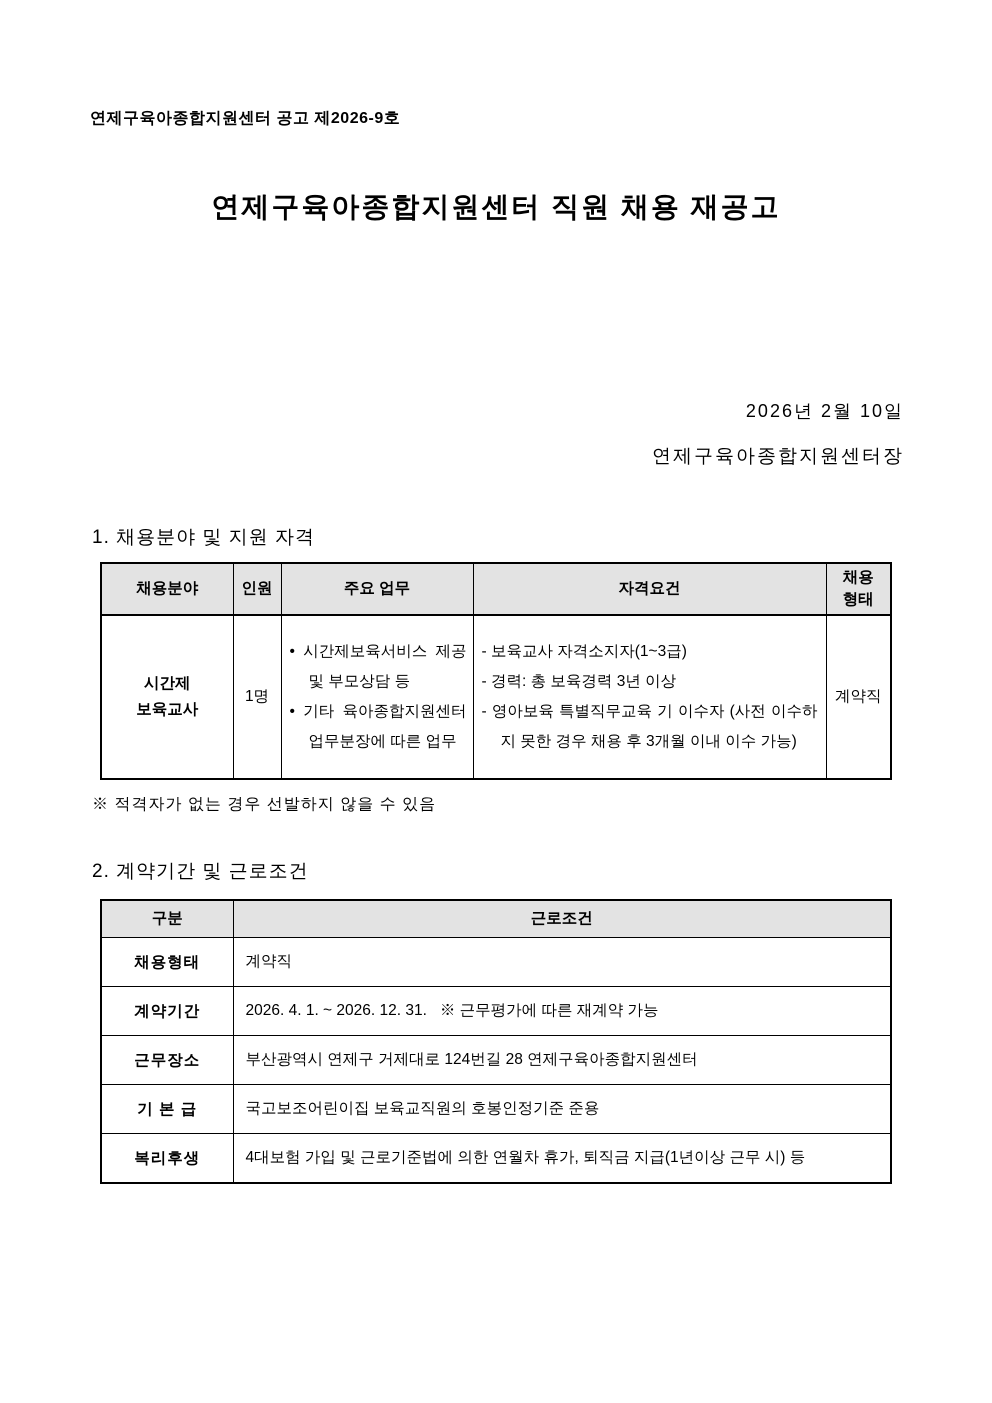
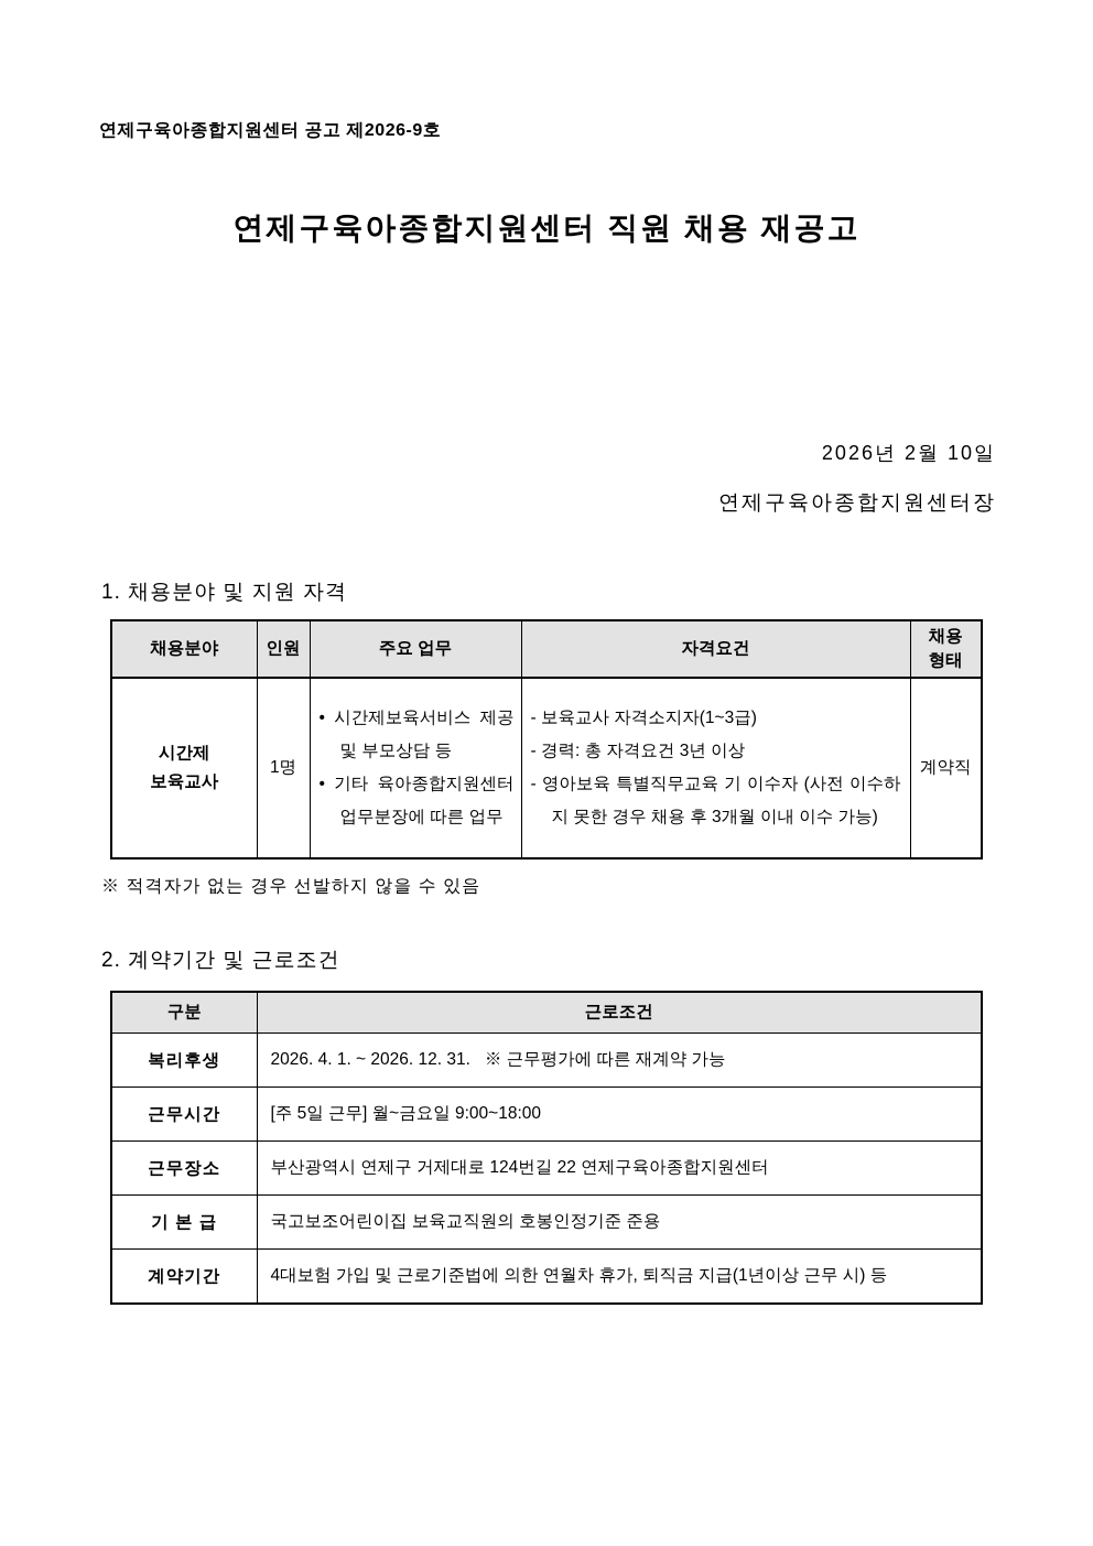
  연제구육아종합지원센터 공고 제2026-9호
  연제구육아종합지원센터 직원 채용 재공고
  2026년 2월 10일
  연제구육아종합지원센터장
  1. 채용분야 및 지원 자격
  채용분야	인원	주요 업무	자격요건	채용 형태
- 시간제 보육교사	1명	• 시간제보육서비스 제공 및 부모상담 등 • 기타 육아종합지원센터 업무분장에 따른 업무	- 보육교사 자격소지자(1~3급) - 경력: 총 보육경력 3년 이상 - 영아보육 특별직무교육 기 이수자 (사전 이수하지 못한 경우 채용 후 3개월 이내 이수 가능)	계약직
+ 시간제 보육교사	1명	• 시간제보육서비스 제공 및 부모상담 등 • 기타 육아종합지원센터 업무분장에 따른 업무	- 보육교사 자격소지자(1~3급) - 경력: 총 자격요건 3년 이상 - 영아보육 특별직무교육 기 이수자 (사전 이수하지 못한 경우 채용 후 3개월 이내 이수 가능)	계약직
  ※ 적격자가 없는 경우 선발하지 않을 수 있음
  2. 계약기간 및 근로조건
  구분	근로조건
- 채용형태	계약직
- 계약기간	2026. 4. 1. ~ 2026. 12. 31. ※ 근무평가에 따른 재계약 가능
+ 복리후생	2026. 4. 1. ~ 2026. 12. 31. ※ 근무평가에 따른 재계약 가능
+ 근무시간	[주 5일 근무] 월~금요일 9:00~18:00
- 근무장소	부산광역시 연제구 거제대로 124번길 28 연제구육아종합지원센터
+ 근무장소	부산광역시 연제구 거제대로 124번길 22 연제구육아종합지원센터
  기 본 급	국고보조어린이집 보육교직원의 호봉인정기준 준용
- 복리후생	4대보험 가입 및 근로기준법에 의한 연월차 휴가, 퇴직금 지급(1년이상 근무 시) 등
+ 계약기간	4대보험 가입 및 근로기준법에 의한 연월차 휴가, 퇴직금 지급(1년이상 근무 시) 등
